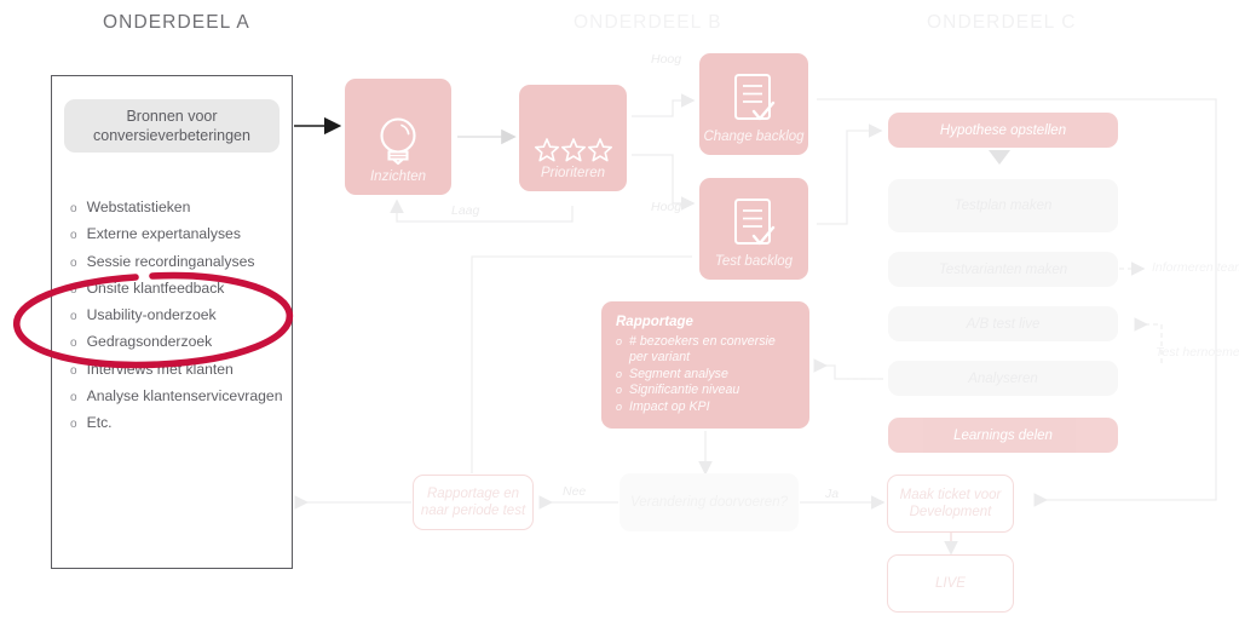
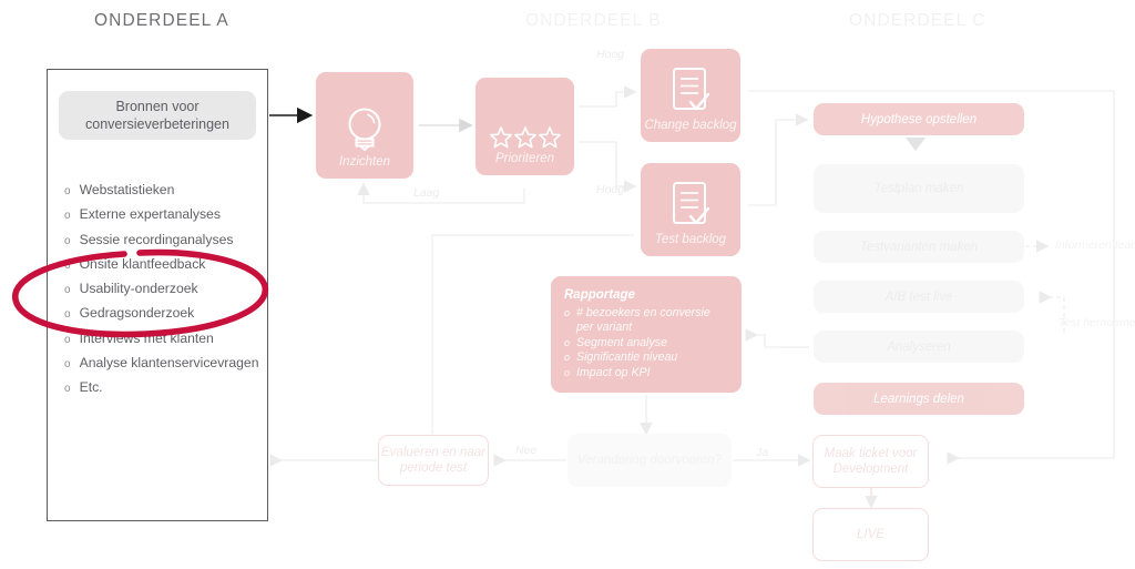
  ONDERDEEL A
  Bronnen voor conversieverbeteringen
  o
  Webstatistieken
  o
  Externe expertanalyses
  o
  Sessie recordinganalyses
  o
  Onsite klantfeedback
  o
  Usability-onderzoek
  o
  Gedragsonderzoek
  o
  Interviews met klanten
  o
  Analyse klantenservicevragen
  o
  Etc.
  Inzichten
  Prioriteren
  Change backlog
  Test backlog
  Rapportage
  o
  # bezoekers en conversie per variant
  o
  Segment analyse
  o
  Significantie niveau
  o
  Impact op KPI
  Hypothese opstellen
  Learnings delen
- Rapportage en naar periode test
+ Evalueren en naar periode test
  Maak ticket voor Development
  LIVE
